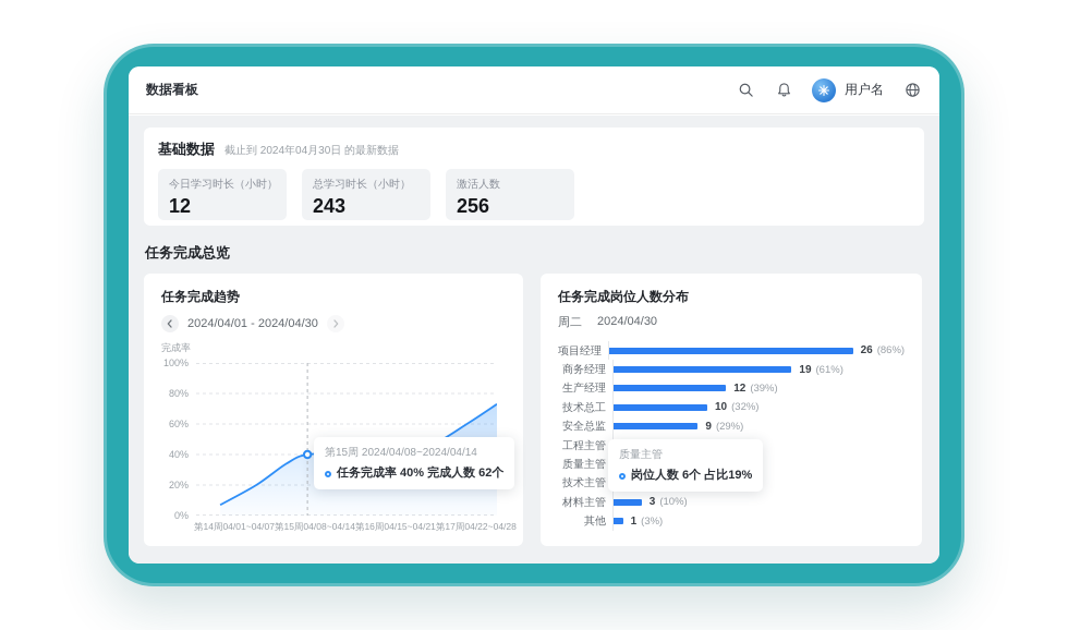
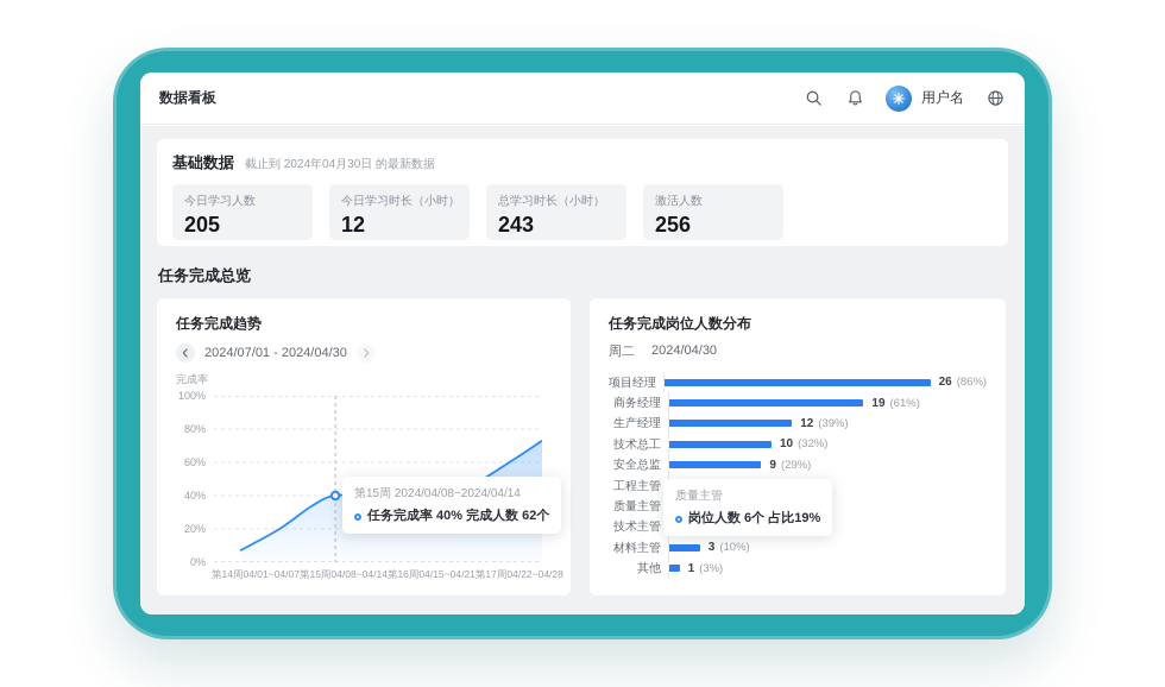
  数据看板
  用户名
  基础数据
  截止到 2024年04月30日 的最新数据
+ 今日学习人数
+ 205
  今日学习时长（小时）
  12
  总学习时长（小时）
  243
  激活人数
  256
  任务完成总览
  任务完成趋势
- 2024/04/01 - 2024/04/30
+ 2024/07/01 - 2024/04/30
  完成率
  100%
  80%
  60%
  40%
  20%
  0%
  第14周04/01~04/07
  第15周04/08~04/14
  第16周04/15~04/21
  第17周04/22~04/28
  第15周 2024/04/08~2024/04/14
  任务完成率 40% 完成人数 62个
  任务完成岗位人数分布
  周二
  2024/04/30
  项目经理
  26
  (86%)
  商务经理
  19
  (61%)
  生产经理
  12
  (39%)
  技术总工
  10
  (32%)
  安全总监
  9
  (29%)
  工程主管
  质量主管
  技术主管
  材料主管
  3
  (10%)
  其他
  1
  (3%)
  质量主管
  岗位人数 6个 占比19%
